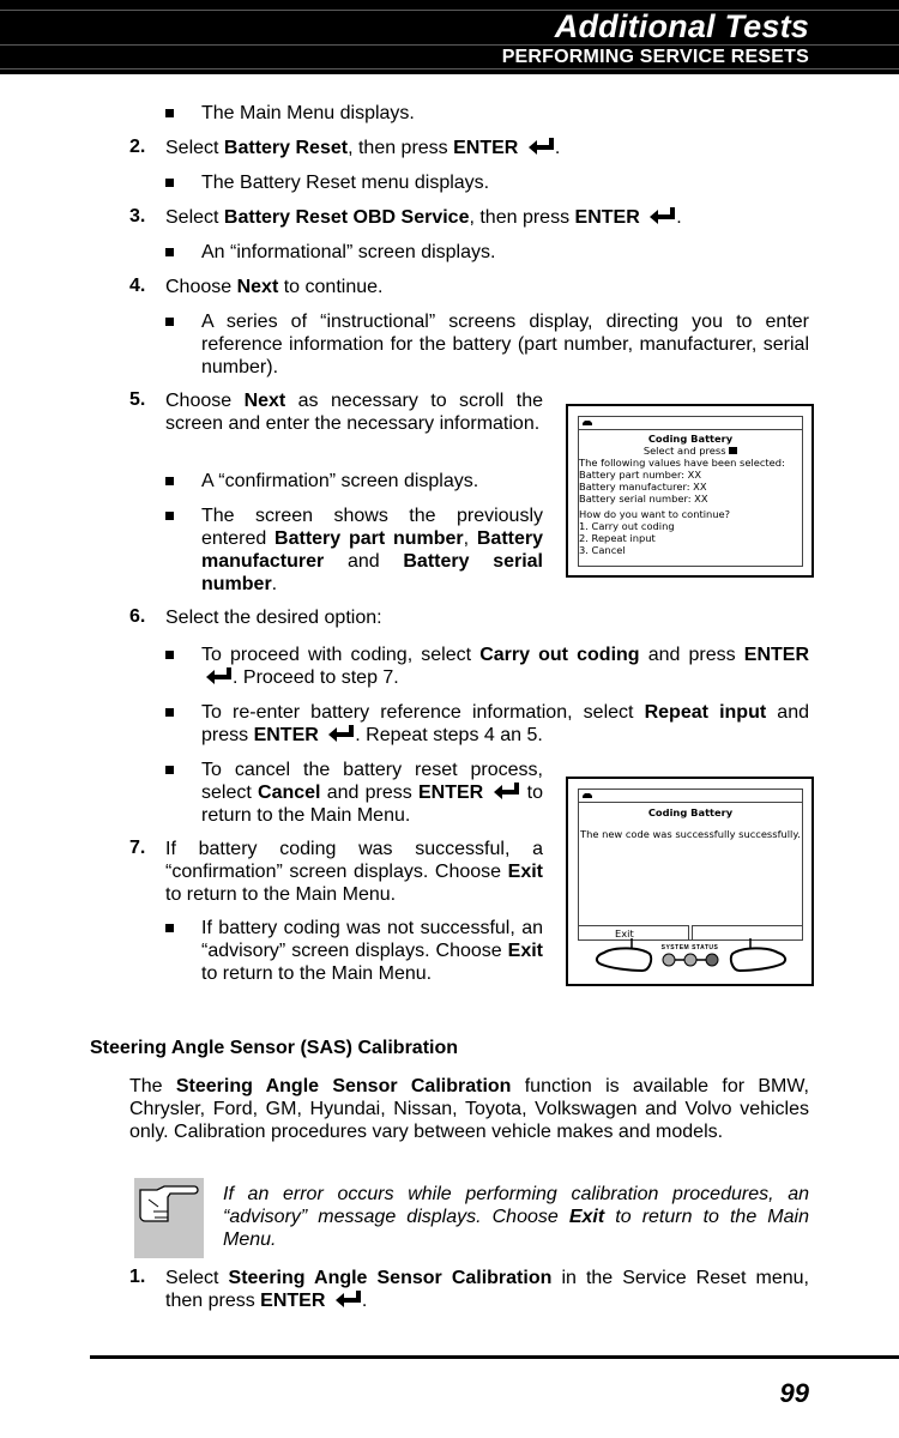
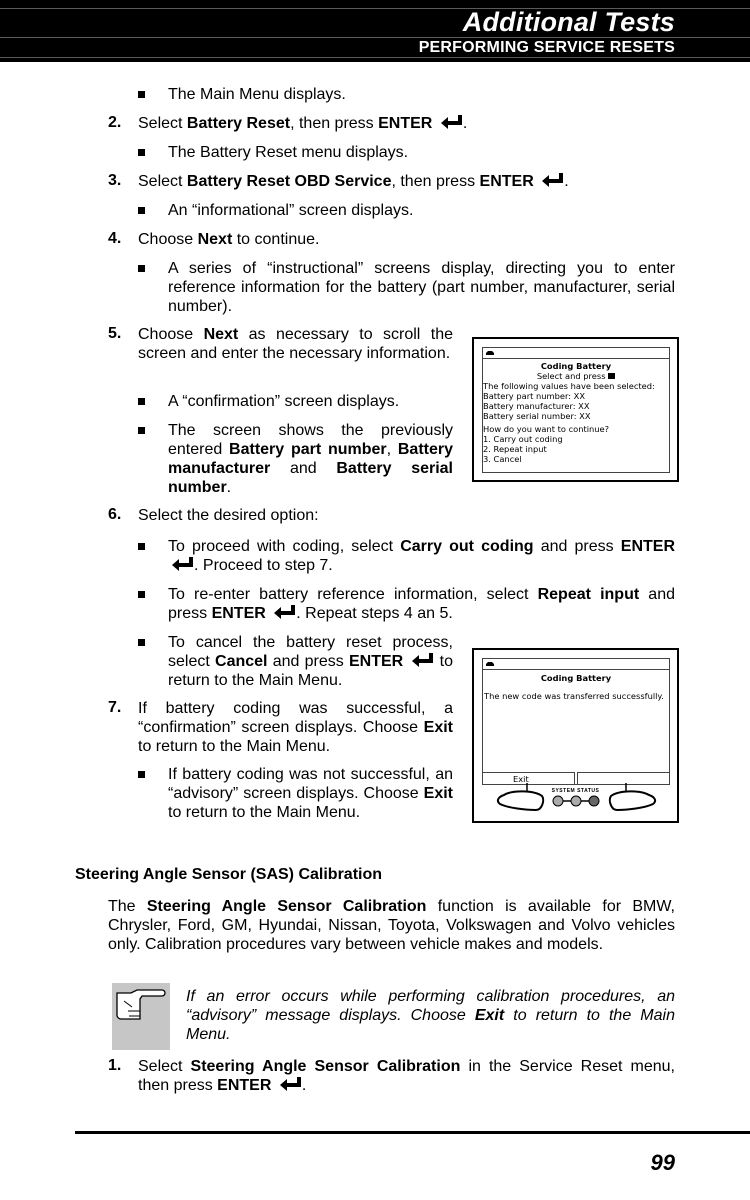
  Additional Tests
  PERFORMING SERVICE RESETS
  The Main Menu displays.
  2.
  Select Battery Reset, then press ENTER .
  The Battery Reset menu displays.
  3.
  Select Battery Reset OBD Service, then press ENTER .
  An “informational” screen displays.
  4.
  Choose Next to continue.
  A series of “instructional” screens display, directing you to enter reference information for the battery (part number, manufacturer, serial number).
  5.
  Choose Next as necessary to scroll the screen and enter the necessary information.
  A “confirmation” screen displays.
  The screen shows the previously entered Battery part number, Battery manufacturer and Battery serial number.
  Coding Battery
  Select and press
  The following values have been selected:
  Battery part number: XX
  Battery manufacturer: XX
  Battery serial number: XX
  How do you want to continue?
  1. Carry out coding
  2. Repeat input
  3. Cancel
  6.
  Select the desired option:
  To proceed with coding, select Carry out coding and press ENTER . Proceed to step 7.
  To re-enter battery reference information, select Repeat input and press ENTER . Repeat steps 4 an 5.
  To cancel the battery reset process, select Cancel and press ENTER to return to the Main Menu.
  7.
  If battery coding was successful, a “confirmation” screen displays. Choose Exit to return to the Main Menu.
  If battery coding was not successful, an “advisory” screen displays. Choose Exit to return to the Main Menu.
  Coding Battery
- The new code was successfully successfully.
+ The new code was transferred successfully.
  Exit
  Steering Angle Sensor (SAS) Calibration
  The Steering Angle Sensor Calibration function is available for BMW, Chrysler, Ford, GM, Hyundai, Nissan, Toyota, Volkswagen and Volvo vehicles only. Calibration procedures vary between vehicle makes and models.
  If an error occurs while performing calibration procedures, an “advisory” message displays. Choose Exit to return to the Main Menu.
  1.
  Select Steering Angle Sensor Calibration in the Service Reset menu, then press ENTER .
  99
